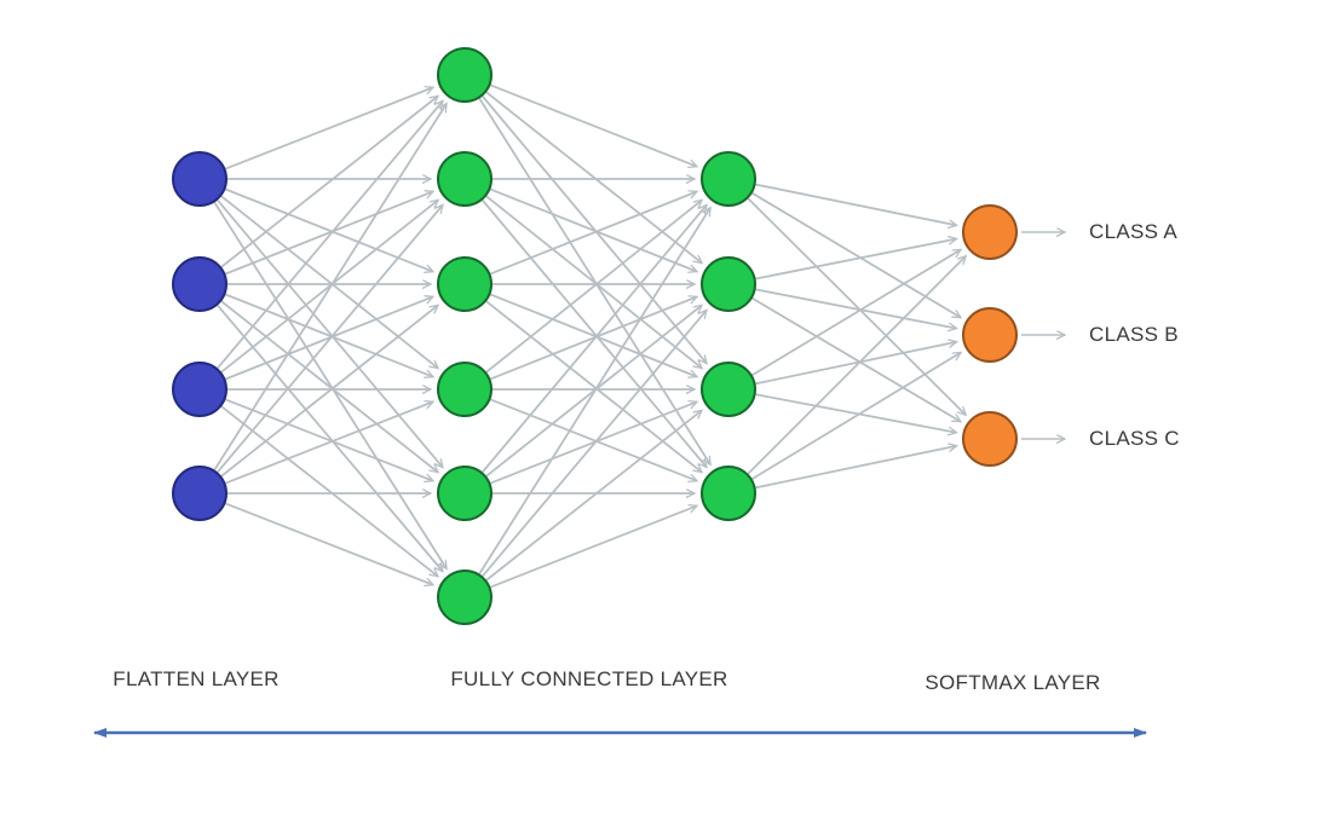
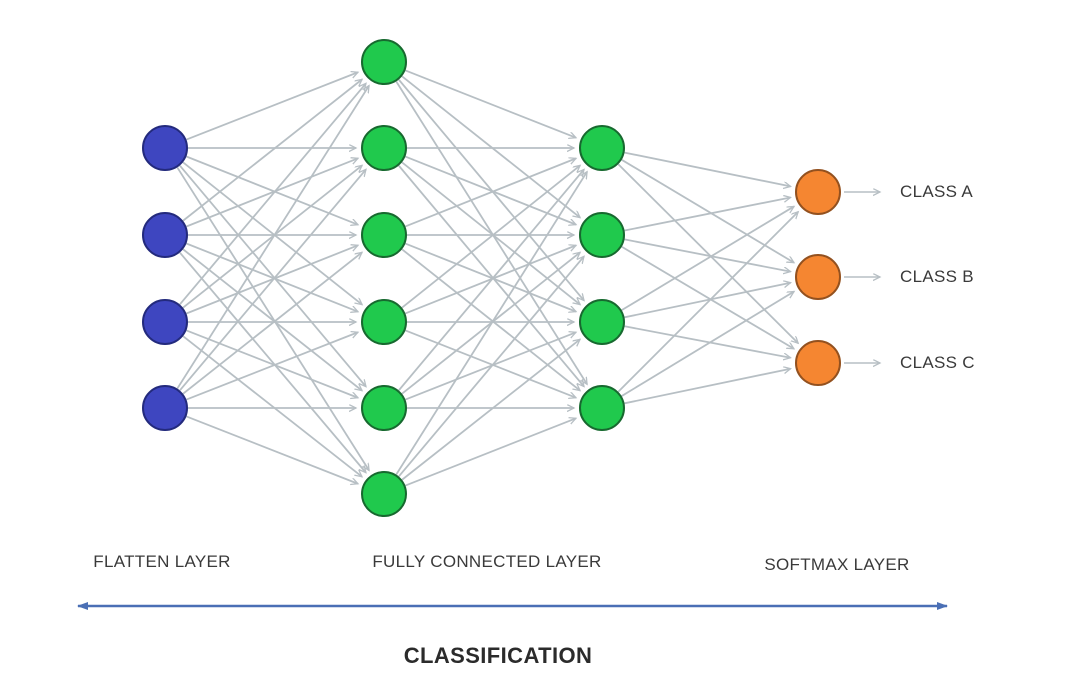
  FLATTEN LAYER
  FULLY CONNECTED LAYER
  SOFTMAX LAYER
  CLASS A
  CLASS B
  CLASS C
+ CLASSIFICATION
